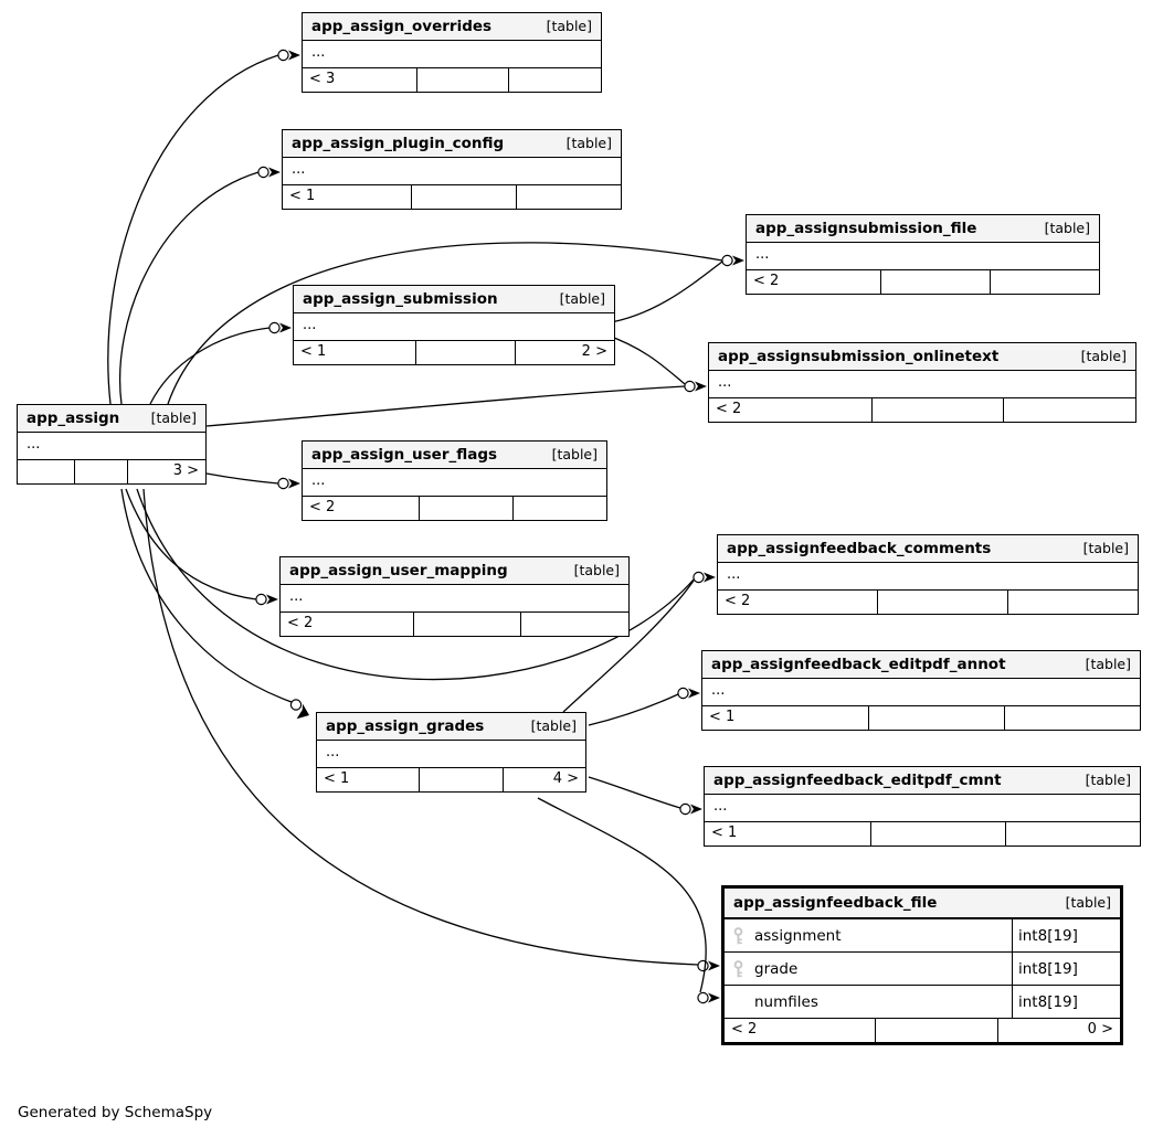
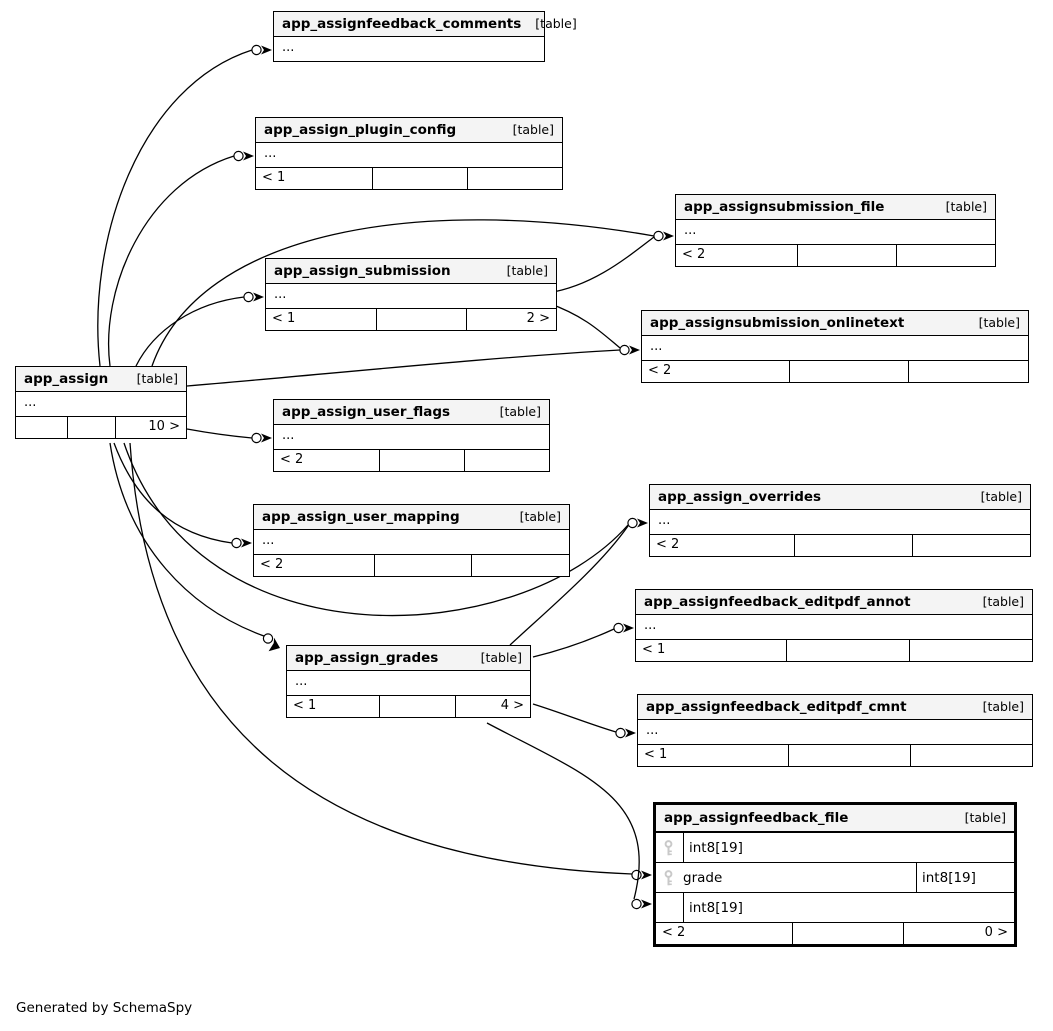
- app_assign_overrides
+ app_assignfeedback_comments
  [table]
  ...
- < 3
  app_assign_plugin_config
  [table]
  ...
  < 1
  app_assignsubmission_file
  [table]
  ...
  < 2
  app_assign_submission
  [table]
  ...
  < 1
  2 >
  app_assignsubmission_onlinetext
  [table]
  ...
  < 2
  app_assign
  [table]
  ...
- 3 >
+ 10 >
  app_assign_user_flags
  [table]
  ...
  < 2
  app_assign_user_mapping
  [table]
  ...
  < 2
- app_assignfeedback_comments
+ app_assign_overrides
  [table]
  ...
  < 2
  app_assignfeedback_editpdf_annot
  [table]
  ...
  < 1
  app_assign_grades
  [table]
  ...
  < 1
  4 >
  app_assignfeedback_editpdf_cmnt
  [table]
  ...
  < 1
  app_assignfeedback_file
  [table]
- assignment
  int8[19]
  grade
  int8[19]
- numfiles
  int8[19]
  < 2
  0 >
  Generated by SchemaSpy
